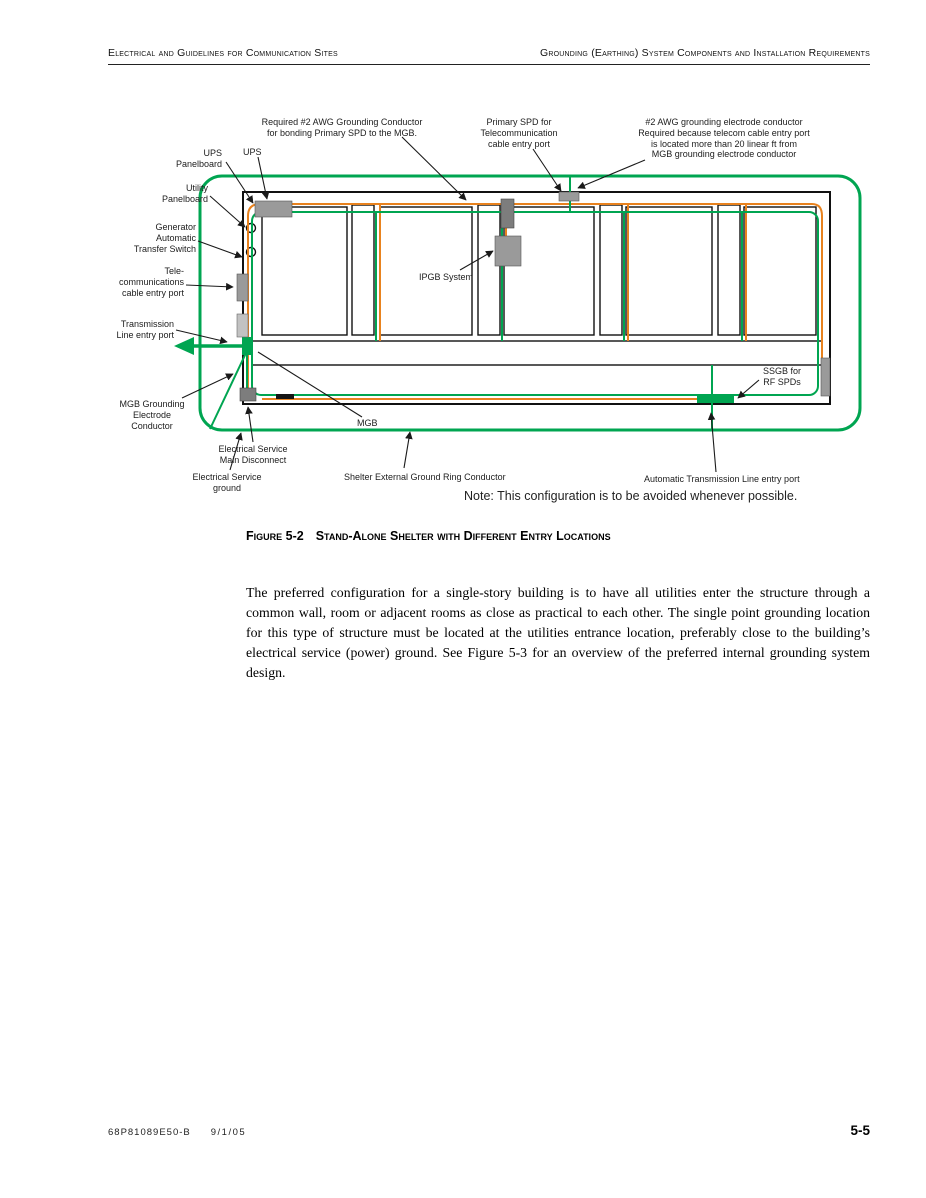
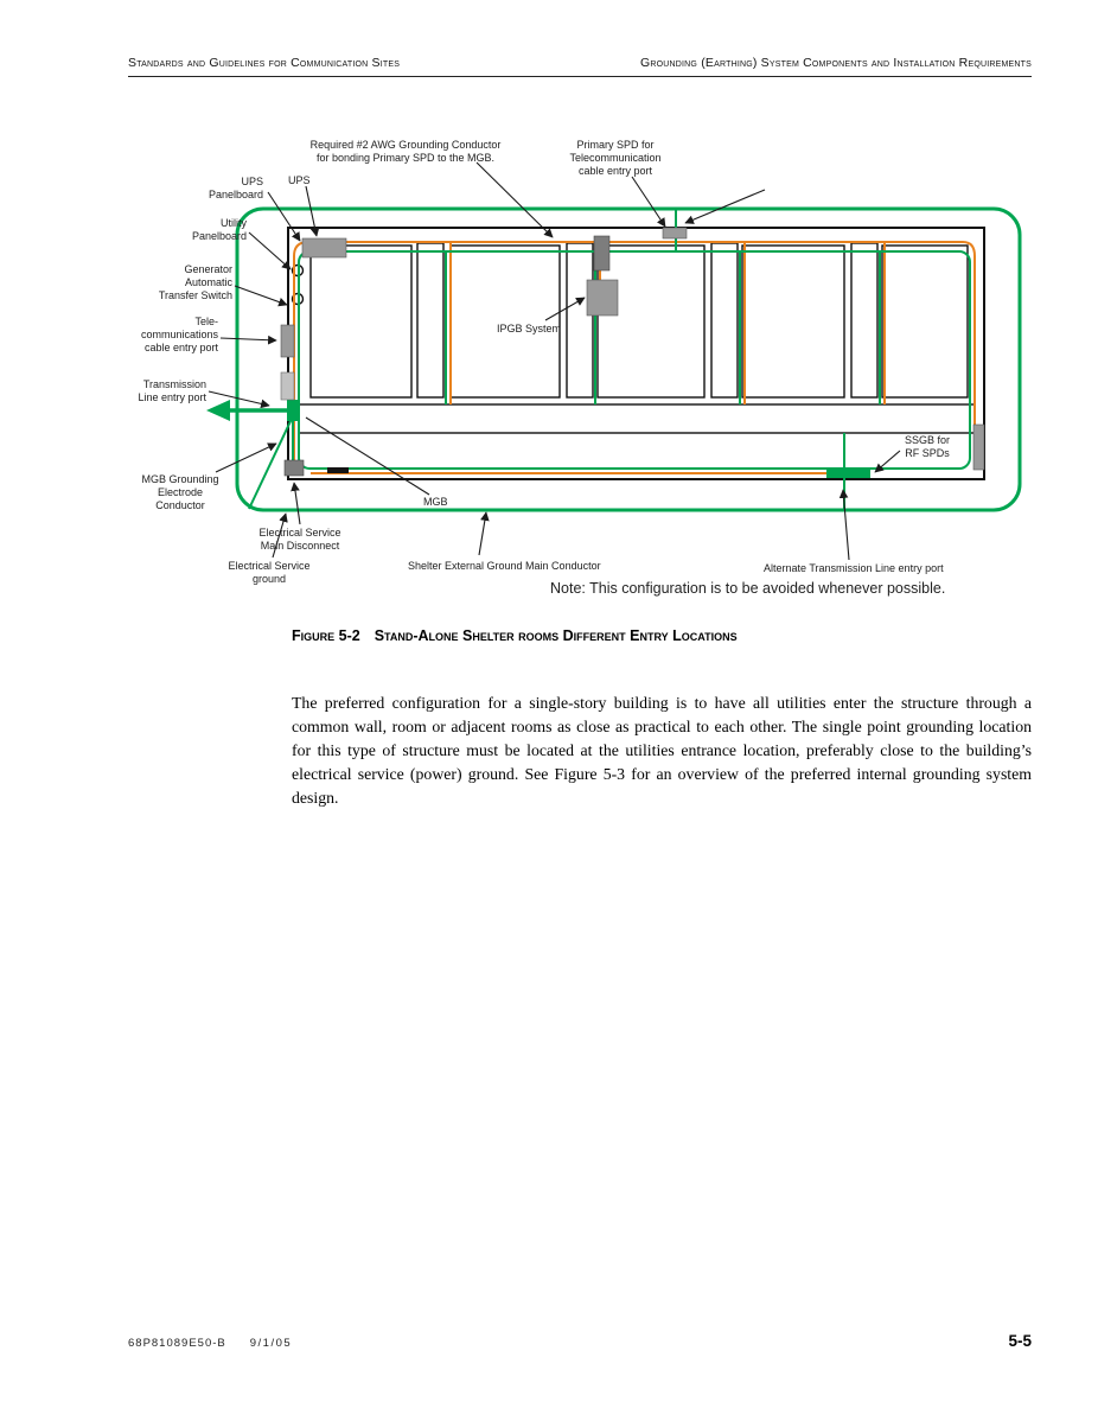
- Electrical and Guidelines for Communication Sites
+ Standards and Guidelines for Communication Sites
  Grounding (Earthing) System Components and Installation Requirements
  Required #2 AWG Grounding Conductor
  for bonding Primary SPD to the MGB.
  Primary SPD for
  Telecommunication
  cable entry port
- #2 AWG grounding electrode conductor
- Required because telecom cable entry port
- is located more than 20 linear ft from
- MGB grounding electrode conductor
  UPS
  Panelboard
  UPS
  Utility
  Panelboard
  Generator
  Automatic
  Transfer Switch
  Tele-
  communications
  cable entry port
  Transmission
  Line entry port
  MGB Grounding
  Electrode
  Conductor
  Electrical Service
  Main Disconnect
  Electrical Service
  ground
  IPGB System
  MGB
- Shelter External Ground Ring Conductor
+ Shelter External Ground Main Conductor
- Automatic Transmission Line entry port
+ Alternate Transmission Line entry port
  SSGB for
  RF SPDs
  Note: This configuration is to be avoided whenever possible.
- Figure 5-2 Stand-Alone Shelter with Different Entry Locations
+ Figure 5-2 Stand-Alone Shelter rooms Different Entry Locations
  The preferred configuration for a single-story building is to have all utilities enter the structure through a common wall, room or adjacent rooms as close as practical to each other. The single point grounding location for this type of structure must be located at the utilities entrance location, preferably close to the building’s electrical service (power) ground. See Figure 5-3 for an overview of the preferred internal grounding system design.
  68P81089E50-B 9/1/05
  5-5
